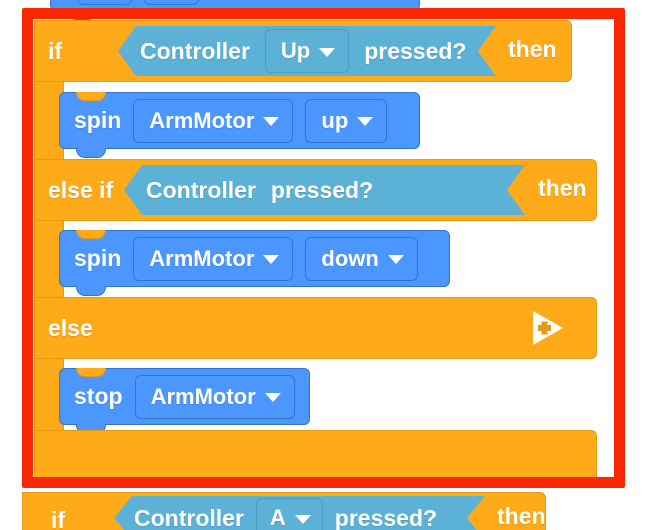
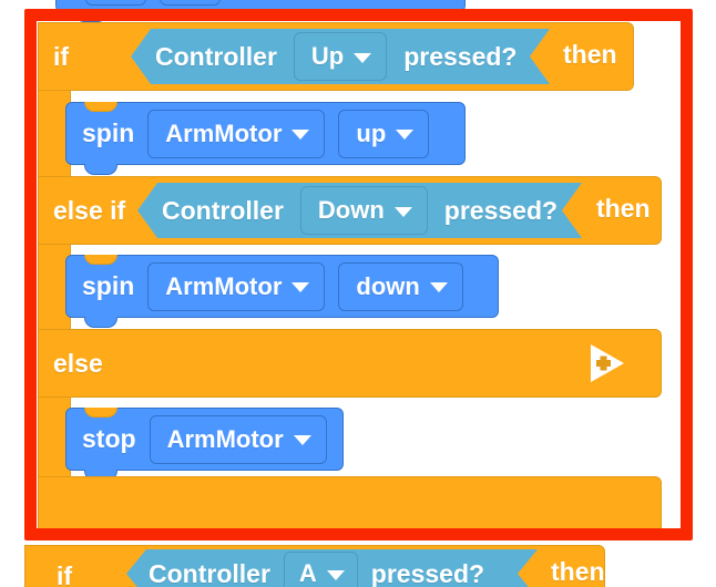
  if
  Controller
  Up
  pressed?
  then
  spin
  ArmMotor
  up
  else if
  Controller
+ Down
  pressed?
  then
  spin
  ArmMotor
  down
  else
  stop
  ArmMotor
  if
  Controller
  A
  pressed?
  then
